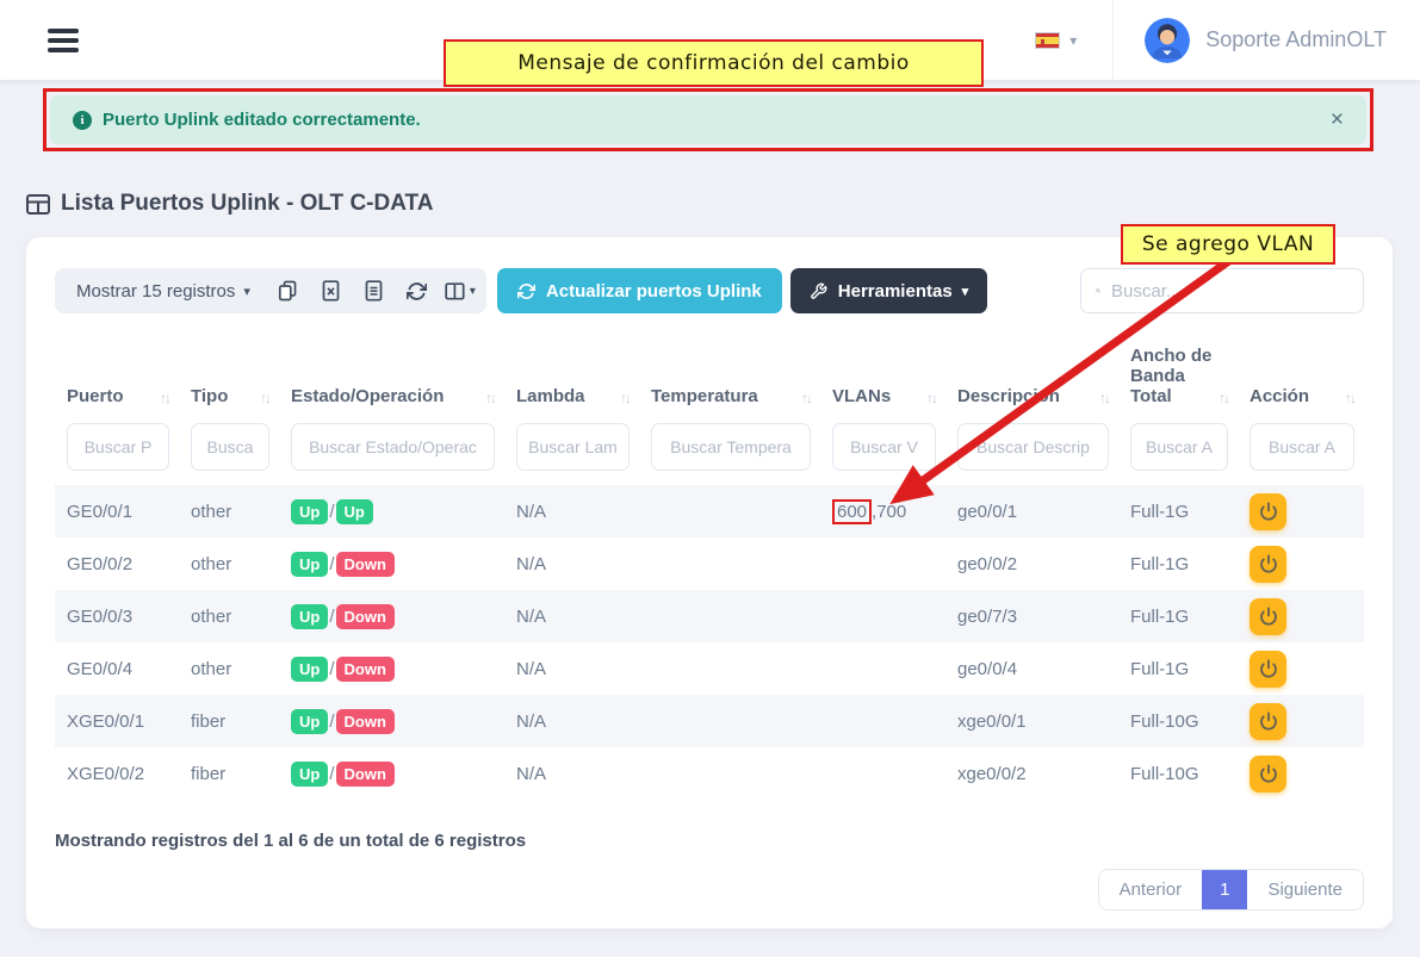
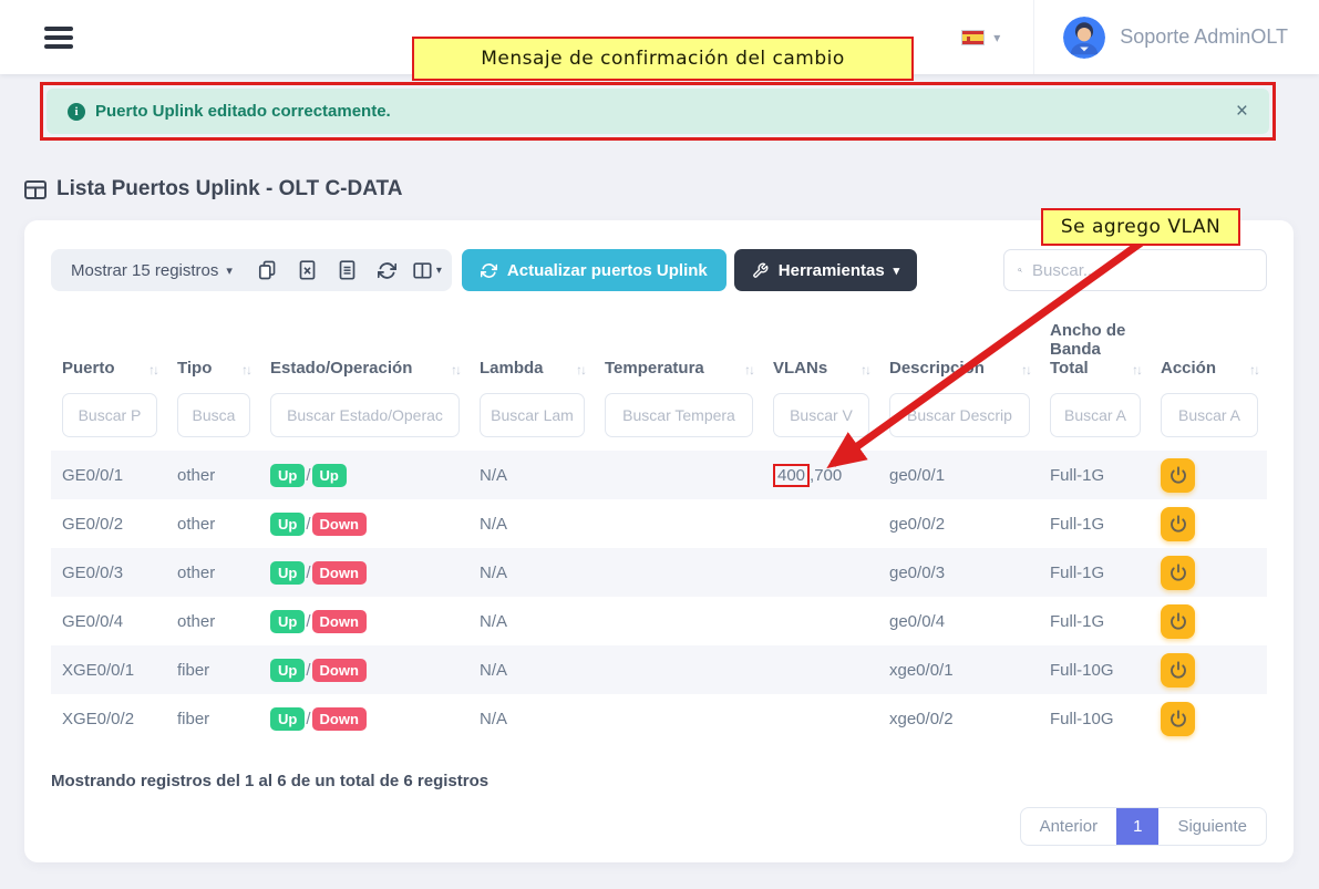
  ▾
  Soporte AdminOLT
  i
  Puerto Uplink editado correctamente.
  ×
  Lista Puertos Uplink - OLT C-DATA
  Mostrar 15 registros
  ▾
  ▾
  Actualizar puertos Uplink
  Herramientas
  ▾
  Buscar...
  Puerto ↑↓	Tipo ↑↓	Estado/Operación ↑↓	Lambda ↑↓	Temperatura ↑↓	VLANs ↑↓	Descripcn ↑↓	Ancho de Banda Total ↑↓	Acción ↑↓
  Buscar P	Busca	Buscar Estado/Operac	Buscar Lam	Buscar Tempera	Buscar V	Buscar Descrip	Buscar A	Buscar A
- GE0/0/1	other	Up / Up	N/A		600 ,700	ge0/0/1	Full-1G
+ GE0/0/1	other	Up / Up	N/A		400 ,700	ge0/0/1	Full-1G
  GE0/0/2	other	Up / Down	N/A			ge0/0/2	Full-1G
- GE0/0/3	other	Up / Down	N/A			ge0/7/3	Full-1G
+ GE0/0/3	other	Up / Down	N/A			ge0/0/3	Full-1G
  GE0/0/4	other	Up / Down	N/A			ge0/0/4	Full-1G
  XGE0/0/1	fiber	Up / Down	N/A			xge0/0/1	Full-10G
  XGE0/0/2	fiber	Up / Down	N/A			xge0/0/2	Full-10G
  Mostrando registros del 1 al 6 de un total de 6 registros
  Anterior
  1
  Siguiente
  Mensaje de confirmación del cambio
  Se agrego VLAN
